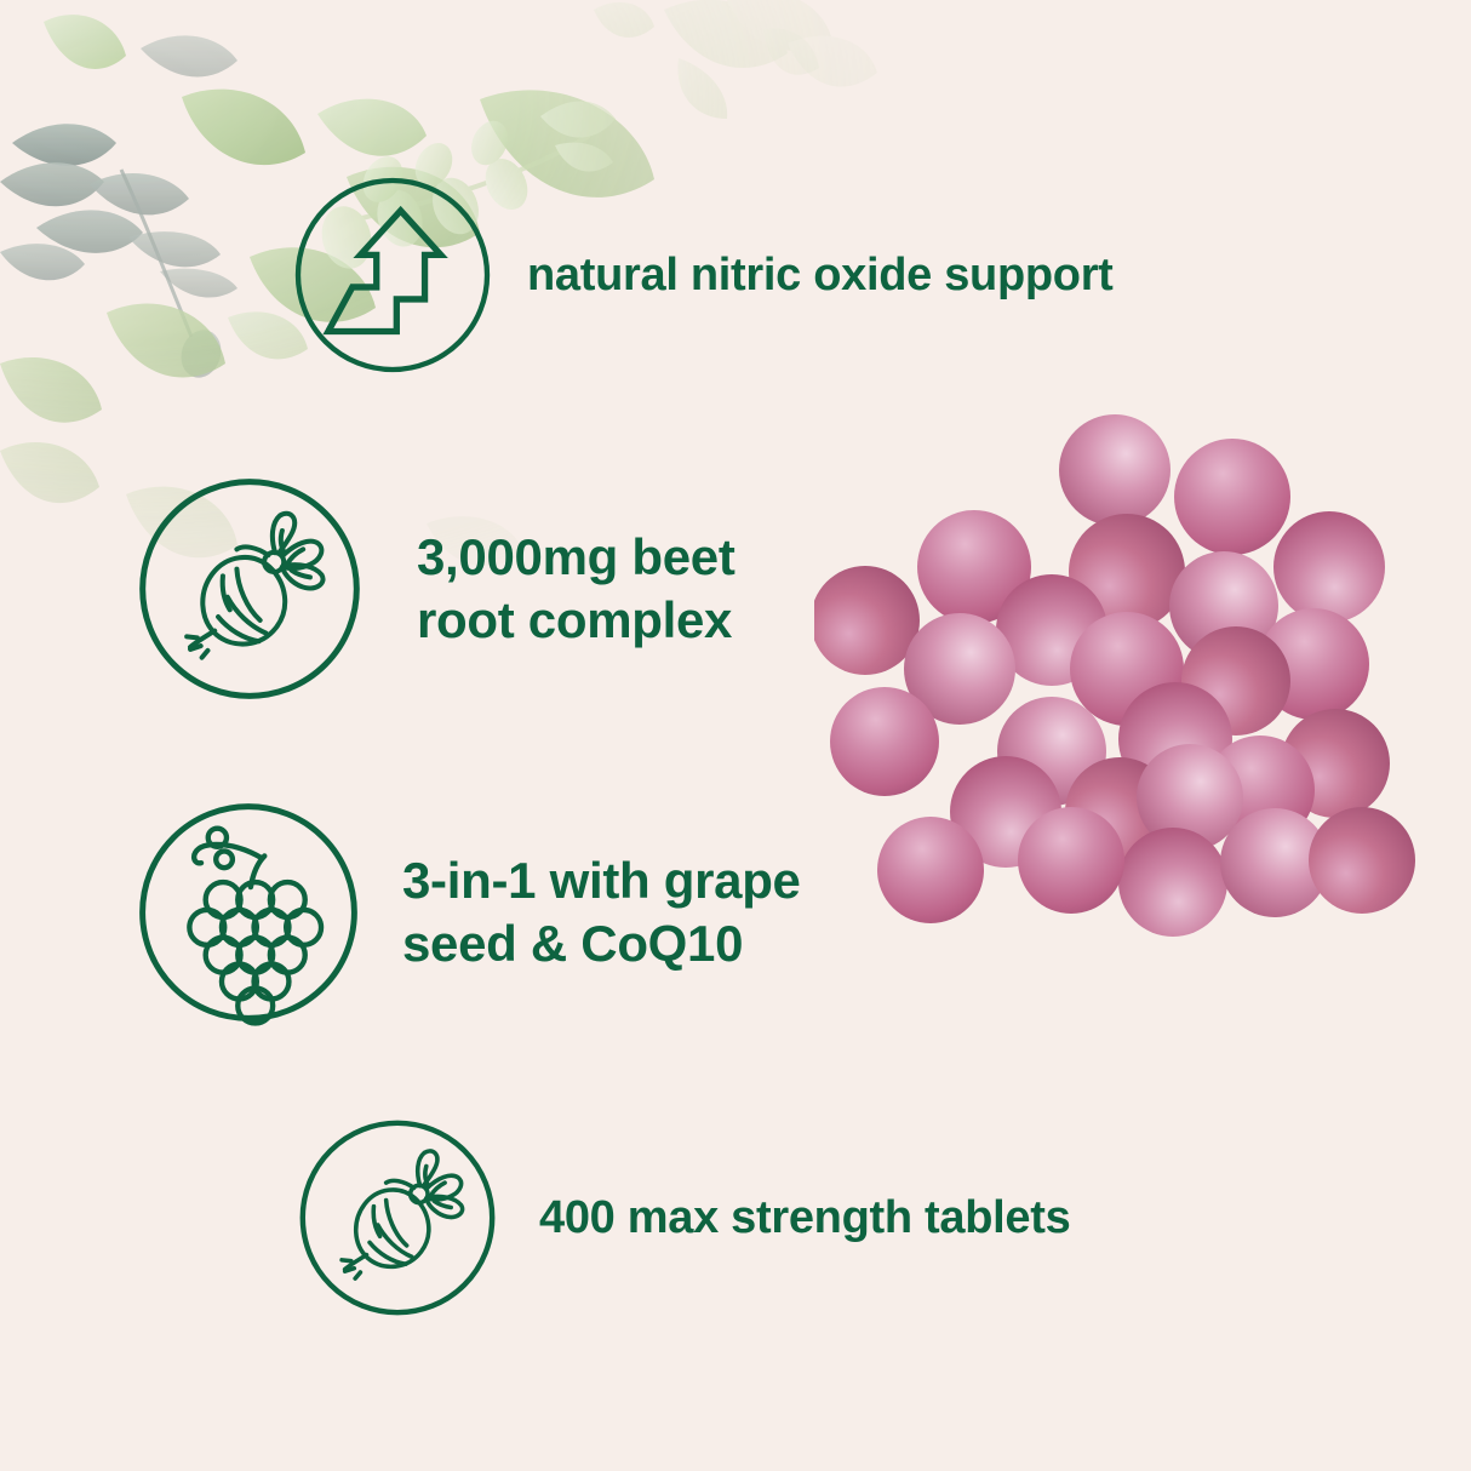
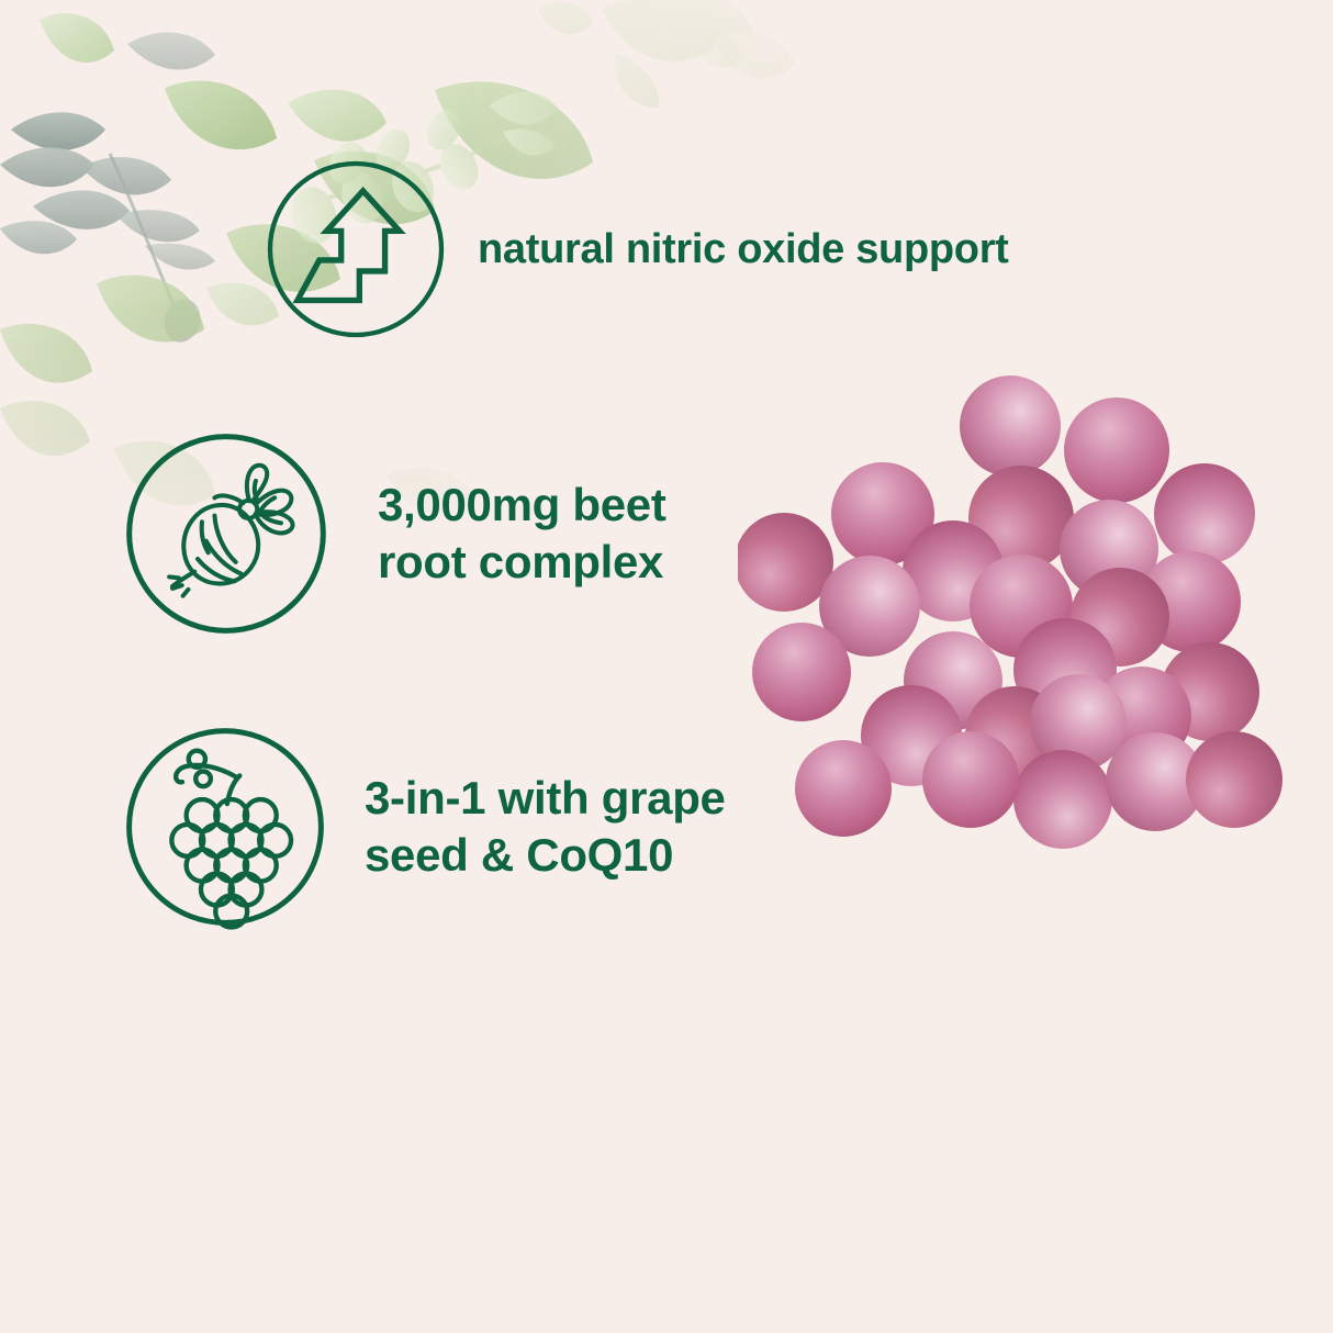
  natural nitric oxide support
  3,000mg beet
  root complex
  3-in-1 with grape
  seed & CoQ10
- 400 max strength tablets
